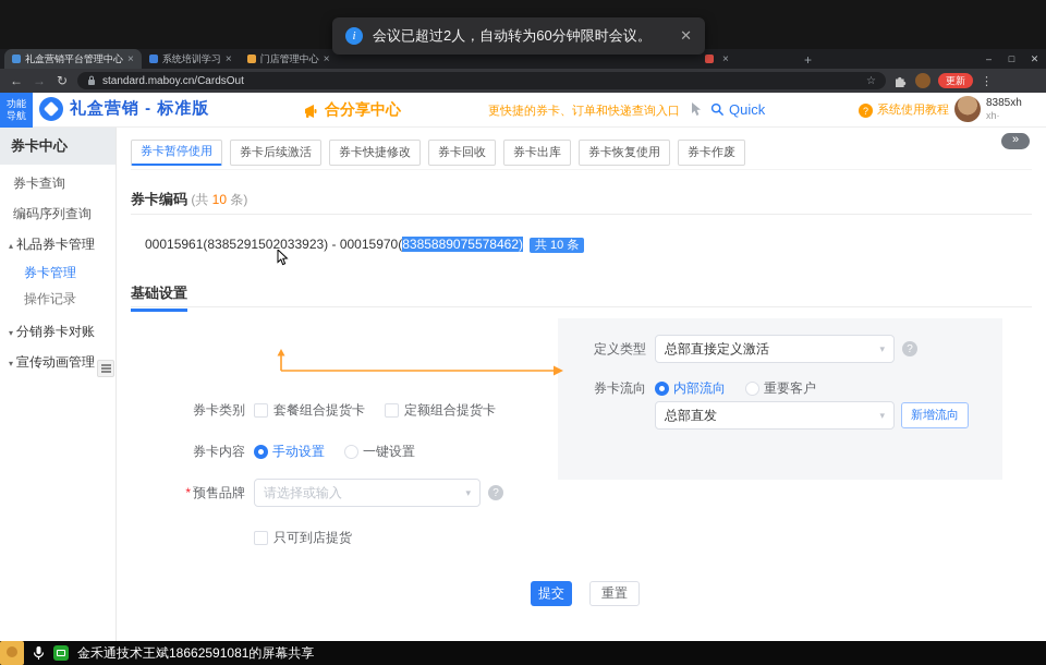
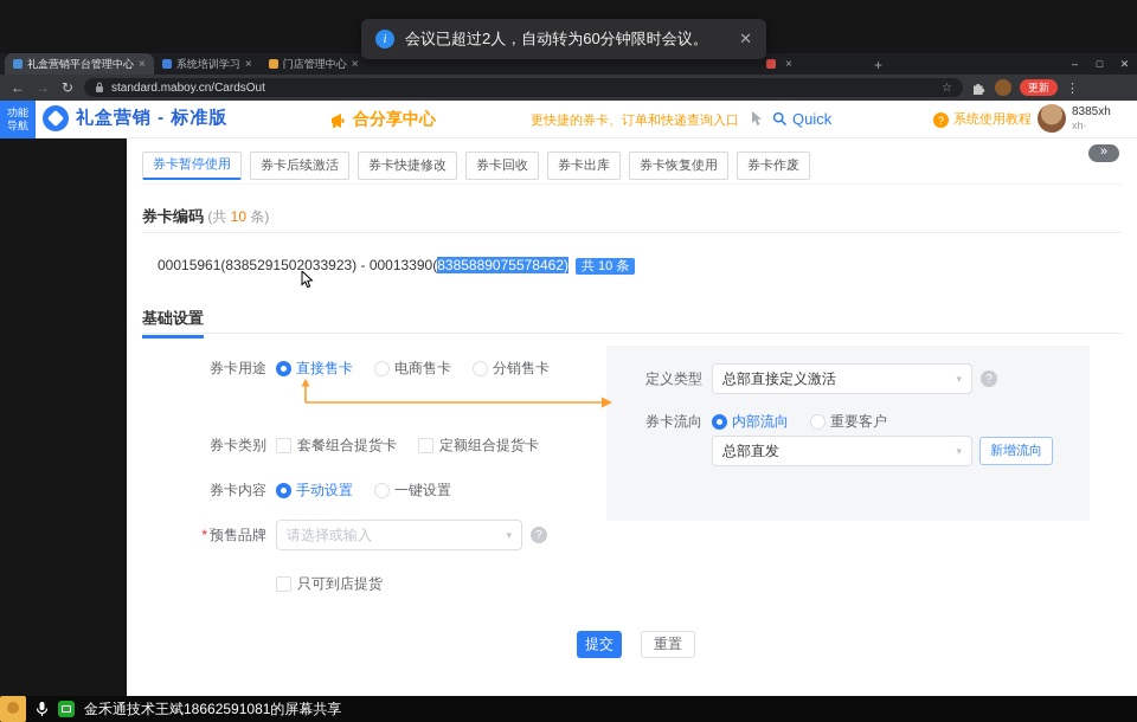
  礼盒营销平台管理中心
  ×
  系统培训学习
  ×
  门店管理中心
  ×
  ×
  +
  –
  □
  ✕
  ←
  →
  ↻
  standard.maboy.cn/CardsOut
  ☆
  更新
  ⋮
  功能
  导航
  礼盒营销 - 标准版
  合分享中心
  更快捷的券卡、订单和快递查询入口
  Quick
  ?
  系统使用教程
  8385xh
  xh·
- 券卡中心
- 券卡查询
- 编码序列查询
- ▴ 礼品券卡管理
- 券卡管理
- 操作记录
- ▾ 分销券卡对账
- ▾ 宣传动画管理
  »
  券卡暂停使用
  券卡后续激活
  券卡快捷修改
  券卡回收
  券卡出库
  券卡恢复使用
  券卡作废
  券卡编码 (共 10 条)
- 00015961(8385291502033923) - 00015970(8385889075578462) 共 10 条
+ 00015961(8385291502033923) - 00013390(8385889075578462) 共 10 条
  基础设置
+ 券卡用途
+ 直接售卡
+ 电商售卡
+ 分销售卡
  券卡类别
  套餐组合提货卡
  定额组合提货卡
  券卡内容
  手动设置
  一键设置
  * 预售品牌
  请选择或输入
  ▾
  ?
  只可到店提货
  定义类型
  总部直接定义激活
  ▾
  ?
  券卡流向
  内部流向
  重要客户
  总部直发
  ▾
  新增流向
  提交
  重置
  i
  会议已超过2人，自动转为60分钟限时会议。
  ✕
  金禾通技术王斌18662591081的屏幕共享
